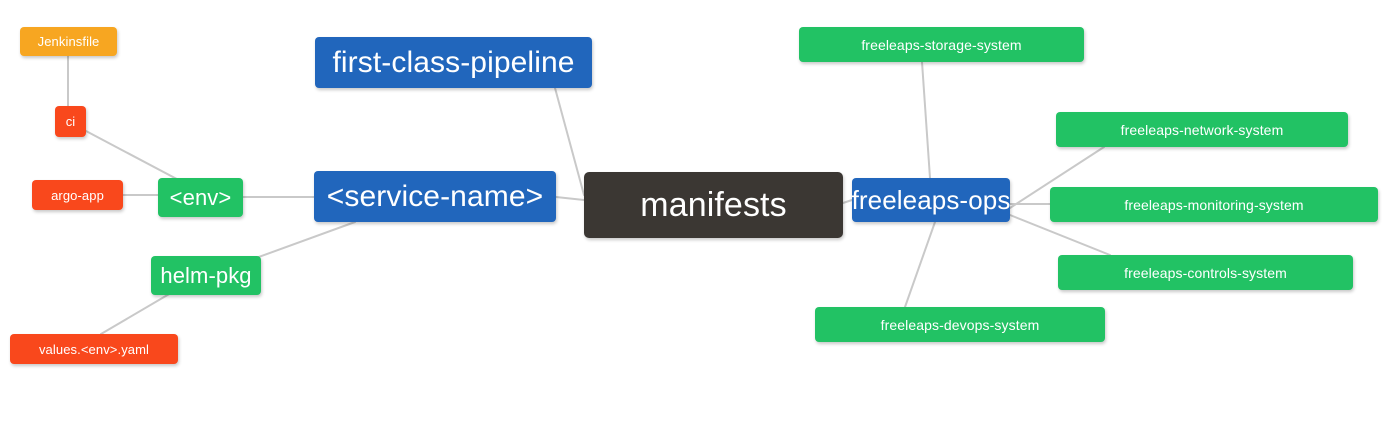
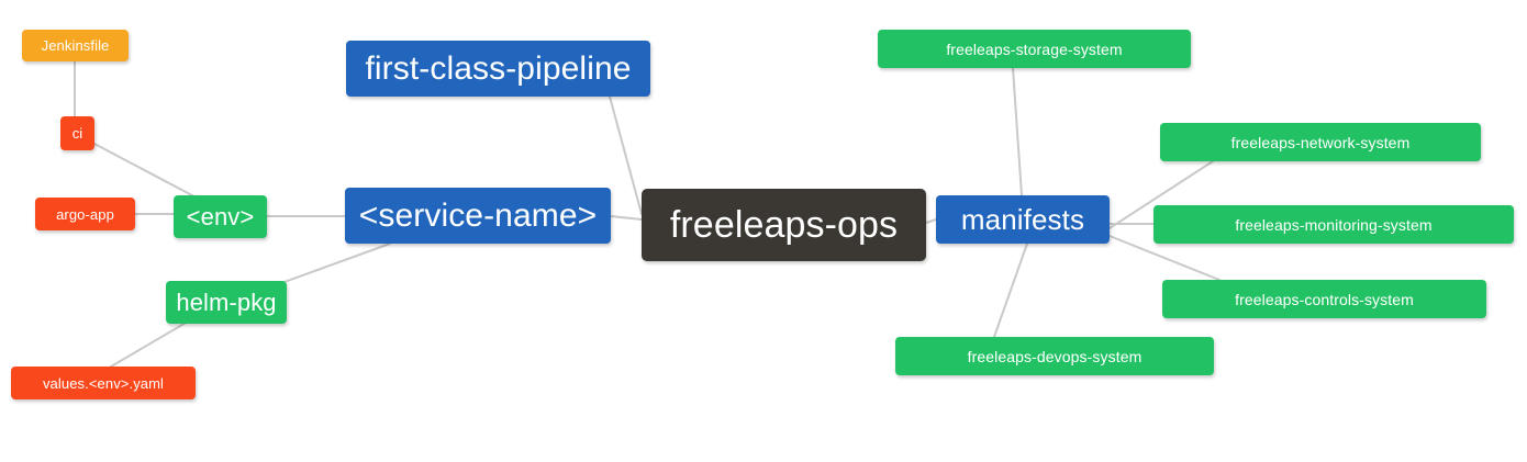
- manifests
+ freeleaps-ops
  first-class-pipeline
  <service-name>
- freeleaps-ops
+ manifests
  <env>
  helm-pkg
  Jenkinsfile
  ci
  argo-app
  values.<env>.yaml
  freeleaps-storage-system
  freeleaps-network-system
  freeleaps-monitoring-system
  freeleaps-controls-system
  freeleaps-devops-system
